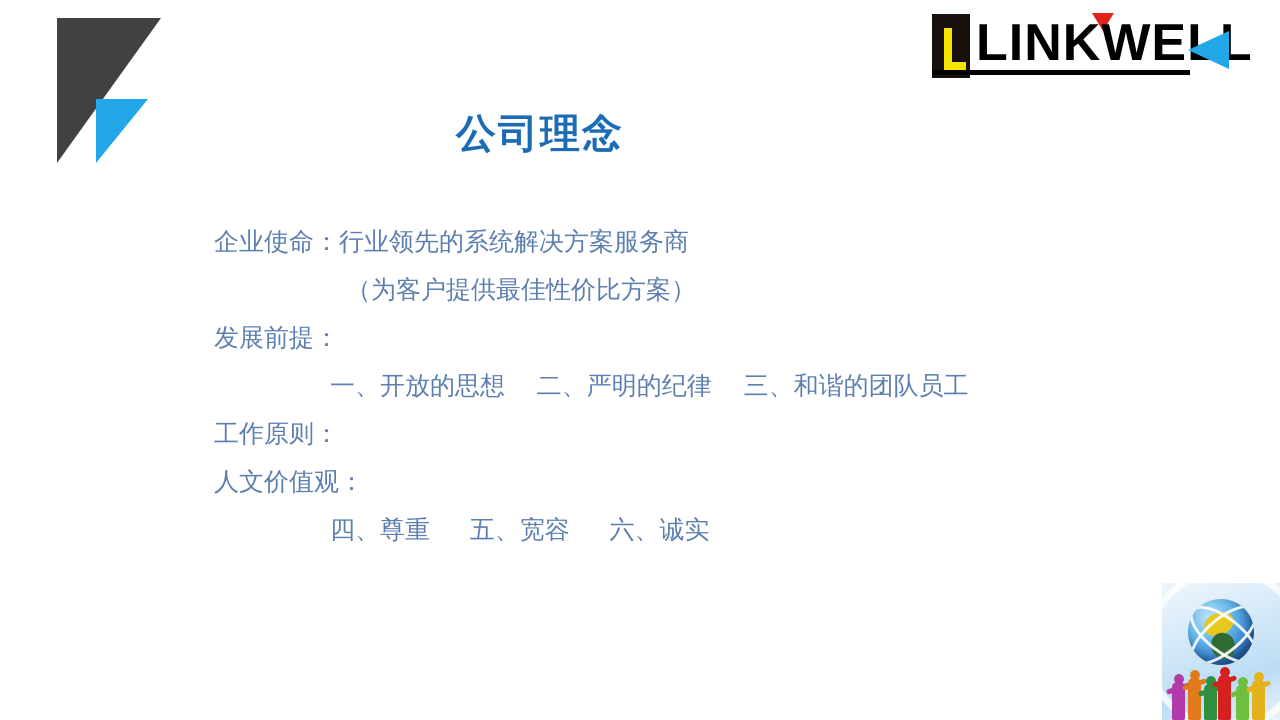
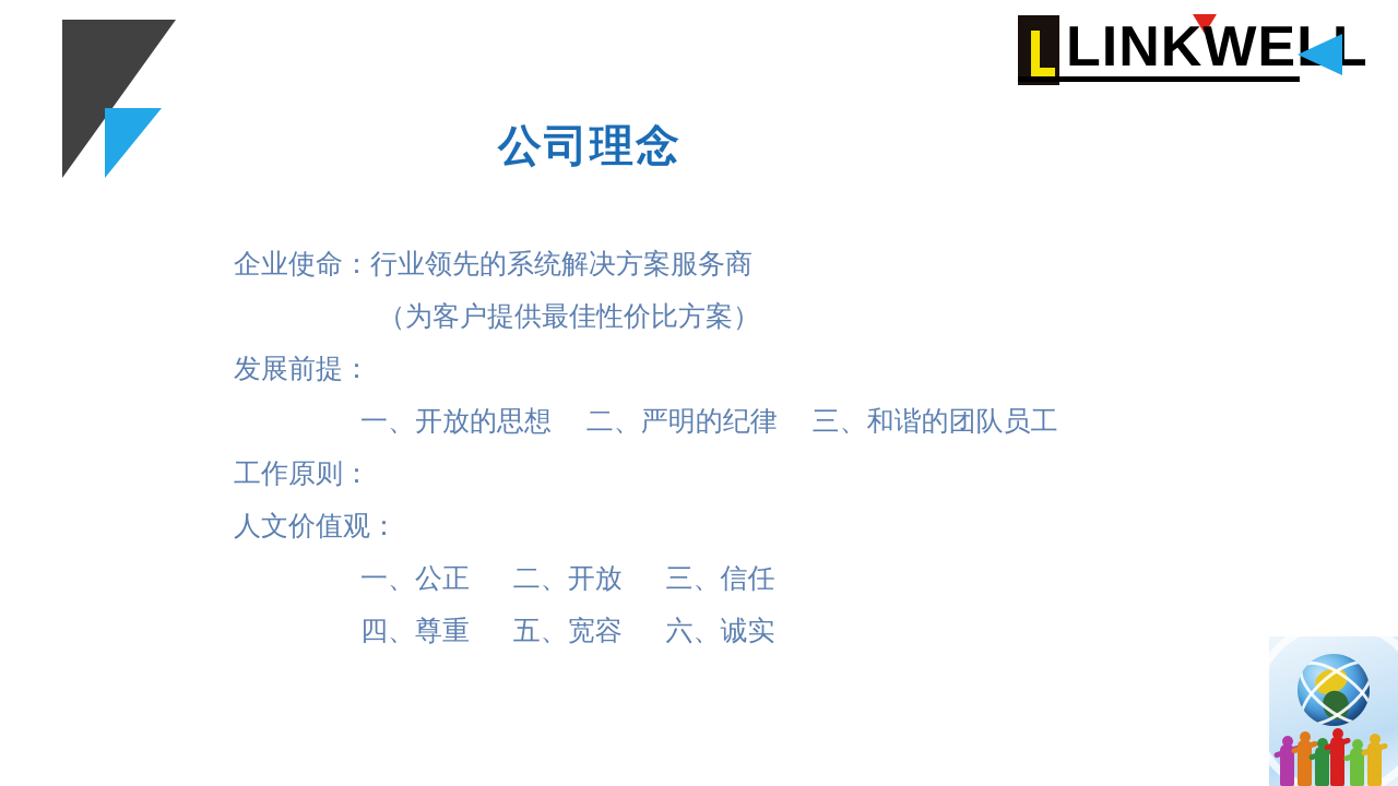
  LINKWELL
  公司理念
  企业使命：行业领先的系统解决方案服务商
  （为客户提供最佳性价比方案）
  发展前提：
  一、开放的思想 二、严明的纪律 三、和谐的团队员工
  工作原则：
  人文价值观：
+ 一、公正 二、开放 三、信任
  四、尊重 五、宽容 六、诚实
